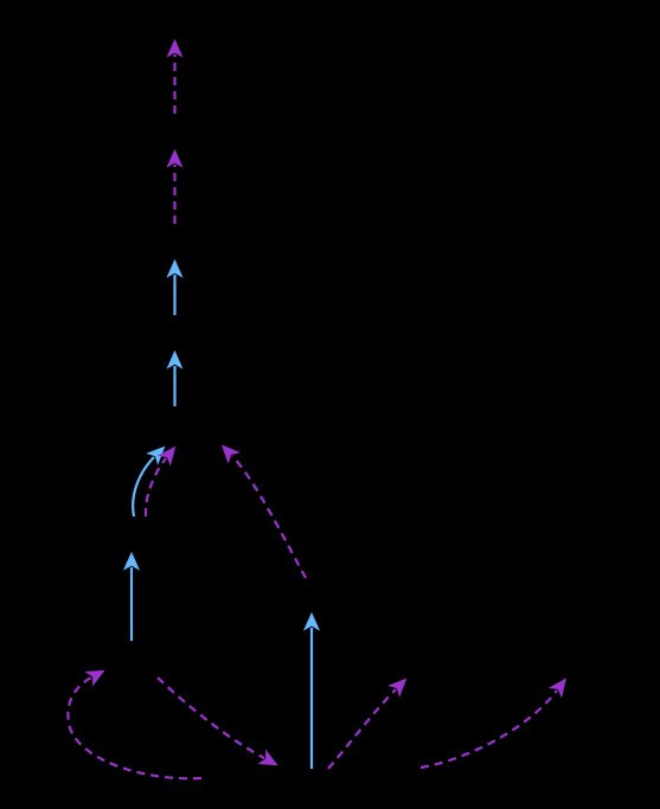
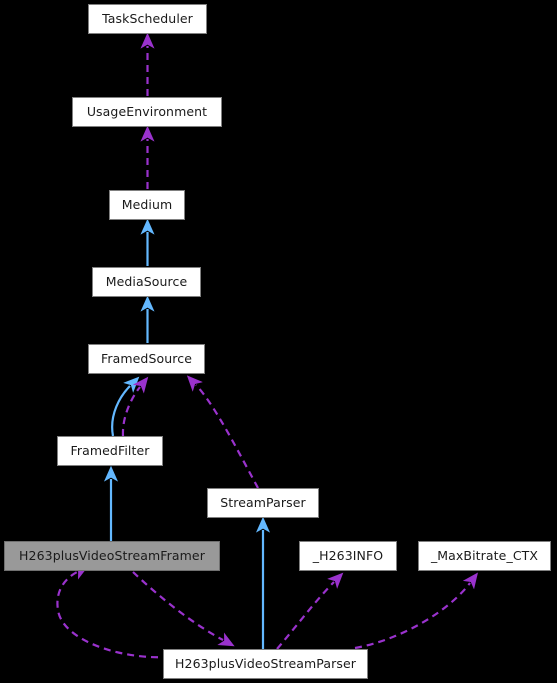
+ TaskScheduler
+ UsageEnvironment
+ Medium
+ MediaSource
+ FramedSource
+ FramedFilter
+ StreamParser
+ H263plusVideoStreamFramer
+ _H263INFO
+ _MaxBitrate_CTX
+ H263plusVideoStreamParser
